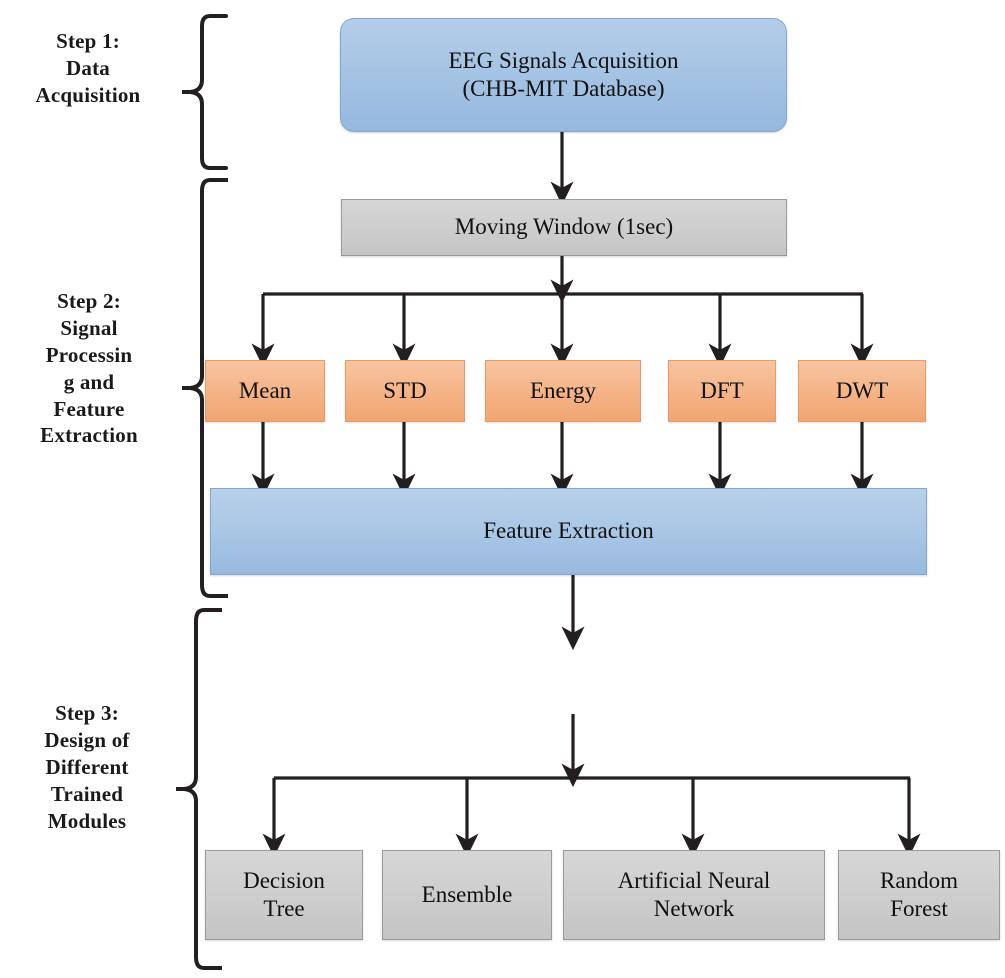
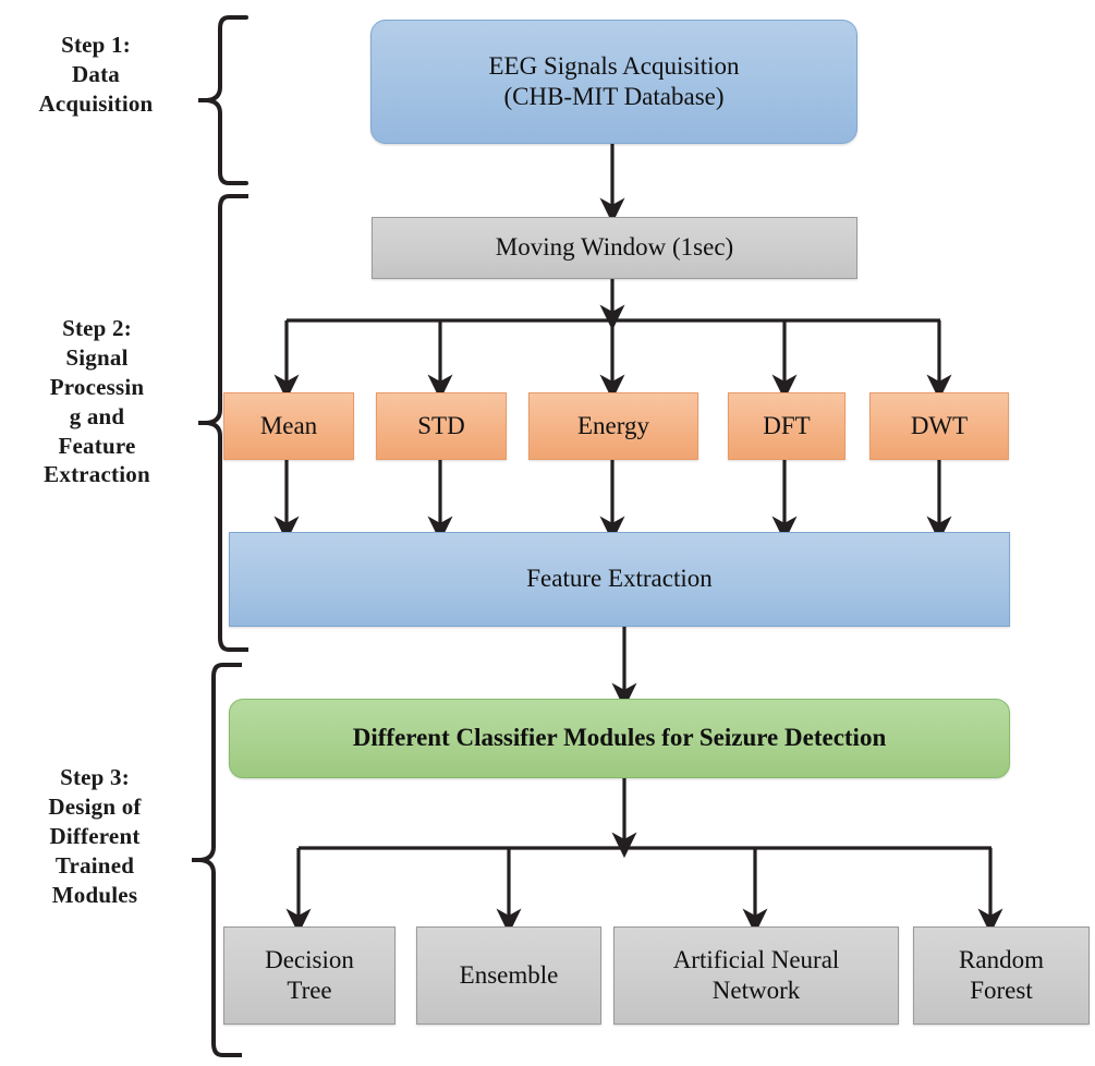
  Step 1:
  Data
  Acquisition
  Step 2:
  Signal
  Processin
  g and
  Feature
  Extraction
  Step 3:
  Design of
  Different
  Trained
  Modules
  EEG Signals Acquisition
  (CHB-MIT Database)
  Moving Window (1sec)
  Mean
  STD
  Energy
  DFT
  DWT
  Feature Extraction
+ Different Classifier Modules for Seizure Detection
  Decision
  Tree
  Ensemble
  Artificial Neural
  Network
  Random
  Forest
